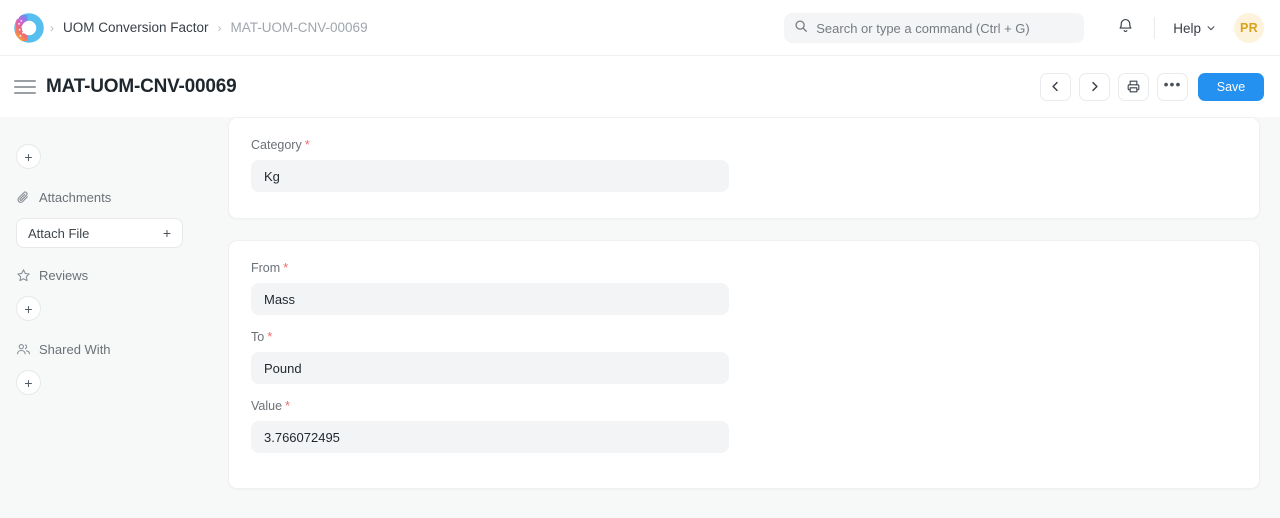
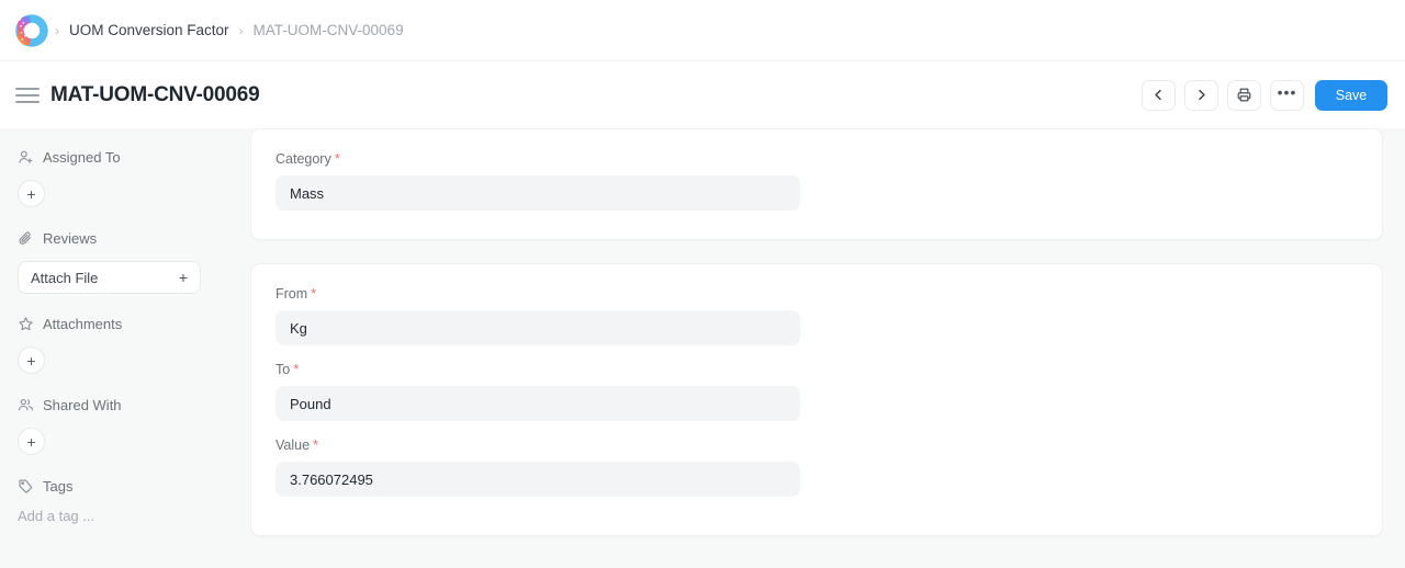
  ›
  UOM Conversion Factor
  ›
  MAT-UOM-CNV-00069
- Search or type a command (Ctrl + G)
- Help
- PR
  MAT-UOM-CNV-00069
  •••
  Save
+ Assigned To
  +
- Attachments
+ Reviews
  Attach File
  +
- Reviews
+ Attachments
  +
  Shared With
  +
+ Tags
+ Add a tag ...
  Category
  *
- Kg
+ Mass
  From
  *
- Mass
+ Kg
  To
  *
  Pound
  Value
  *
  3.766072495
